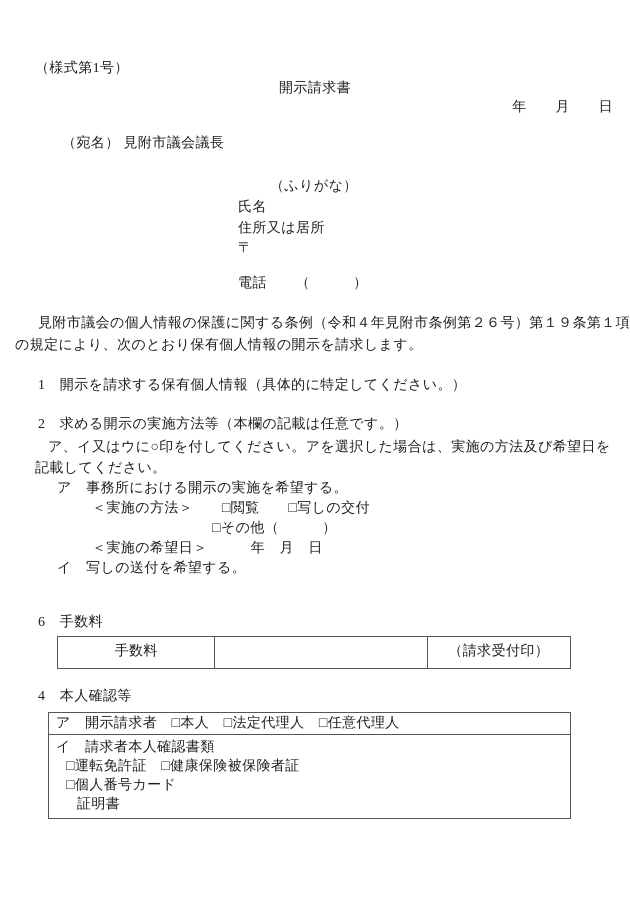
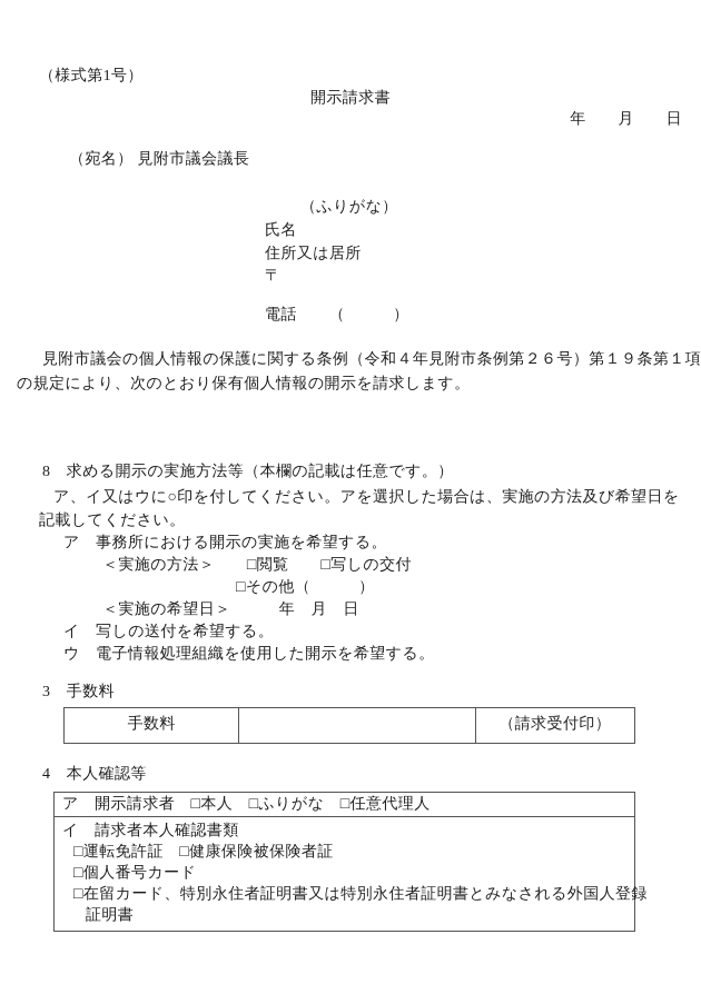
  （様式第1号）
  開示請求書
  年 月 日
  （宛名） 見附市議会議長
  （ふりがな）
  氏名
  住所又は居所
  〒
  電話 （ ）
  見附市議会の個人情報の保護に関する条例（令和４年見附市条例第２６号）第１９条第１項
  の規定により、次のとおり保有個人情報の開示を請求します。
- 1 開示を請求する保有個人情報（具体的に特定してください。）
- 2 求める開示の実施方法等（本欄の記載は任意です。）
+ 8 求める開示の実施方法等（本欄の記載は任意です。）
  ア、イ又はウに○印を付してください。アを選択した場合は、実施の方法及び希望日を
  記載してください。
  ア 事務所における開示の実施を希望する。
  ＜実施の方法＞ □閲覧 □写しの交付
  □その他（ ）
  ＜実施の希望日＞ 年 月 日
  イ 写しの送付を希望する。
+ ウ 電子情報処理組織を使用した開示を希望する。
- 6 手数料
+ 3 手数料
  手数料
  （請求受付印）
  4 本人確認等
- ア 開示請求者 □本人 □法定代理人 □任意代理人
+ ア 開示請求者 □本人 □ふりがな □任意代理人
  イ 請求者本人確認書類
  □運転免許証 □健康保険被保険者証
  □個人番号カード
+ □在留カード、特別永住者証明書又は特別永住者証明書とみなされる外国人登録
  証明書
